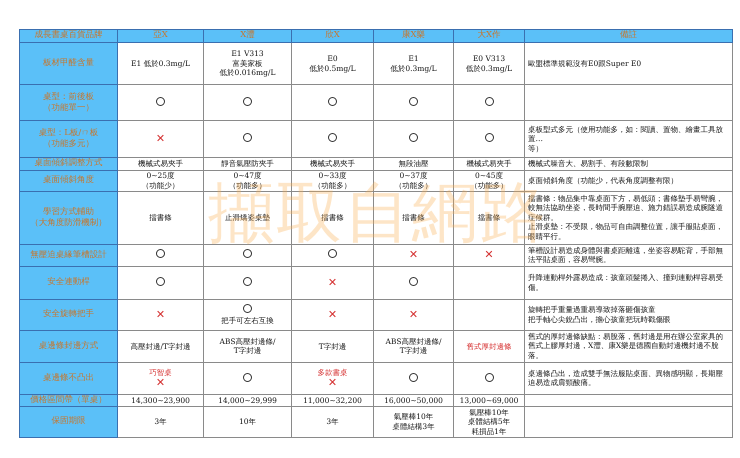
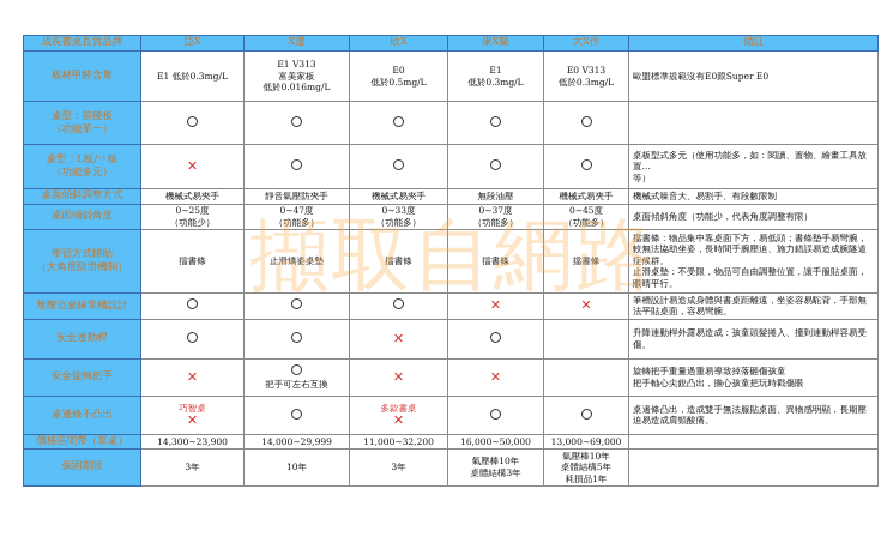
  成長書桌百貨品牌	亞X	X灃	欣X	康X樂	大X作	備註
  板材甲醛含量	E1 低於0.3mg/L	E1 V313 富美家板 低於0.016mg/L	E0 低於0.5mg/L	E1 低於0.3mg/L	E0 V313 低於0.3mg/L	歐盟標準規範沒有E0跟Super E0
  桌型：前後板 （功能單一）
  桌型：L板/ㄇ板 （功能多元）	✕					桌板型式多元（使用功能多，如：閱讀、置物、繪畫工具放置… 等）
  桌面傾斜調整方式	機械式易夾手	靜音氣壓防夾手	機械式易夾手	無段油壓	機械式易夾手	機械式噪音大、易割手、有段數限制
  桌面傾斜角度	0~25度 （功能少）	0~47度 （功能多）	0~33度 （功能多）	0~37度 （功能多）	0~45度 （功能多）	桌面傾斜角度（功能少，代表角度調整有限）
  學習方式輔助 （大角度防滑機制）	擋書條	止滑矯姿桌墊	擋書條	擋書條	擋書條	擋書條：物品集中靠桌面下方，易低頭；書條墊手易彎腕，較無法協助坐姿，長時間手腕壓迫、施力錯誤易造成腕隧道症候群。 止滑桌墊：不受限，物品可自由調整位置，讓手服貼桌面，眼睛平行。
  無壓迫桌緣筆槽設計				✕	✕	筆槽設計易造成身體與書桌距離遠，坐姿容易駝背，手部無法平貼桌面，容易彎腕。
  安全連動桿			✕			升降連動桿外露易造成：孩童頭髮捲入、撞到連動桿容易受傷。
  安全旋轉把手	✕	把手可左右互換	✕	✕		旋轉把手重量過重易導致掉落砸傷孩童 把手軸心尖銳凸出，擔心孩童把玩時戳傷眼
- 桌邊條封邊方式	高壓封邊/T字封邊	ABS高壓封邊條/ T字封邊	T字封邊	ABS高壓封邊條/ T字封邊	舊式厚封邊條	舊式的厚封邊條缺點：易脫落，舊封邊是用在辦公室家具的舊式上膠厚封邊，X灃、康X樂是德國自動封邊機封邊不脫落。
  桌邊條不凸出	巧智桌✕		多款書桌✕			桌邊條凸出，造成雙手無法服貼桌面、異物感明顯，長期壓迫易造成肩頸酸痛。
  價格區間帶（單桌）	14,300~23,900	14,000~29,999	11,000~32,200	16,000~50,000	13,000~69,000
  保固期限	3年	10年	3年	氣壓棒10年 桌體結構3年	氣壓棒10年 桌體結構5年 耗損品1年
  擷取自網路
